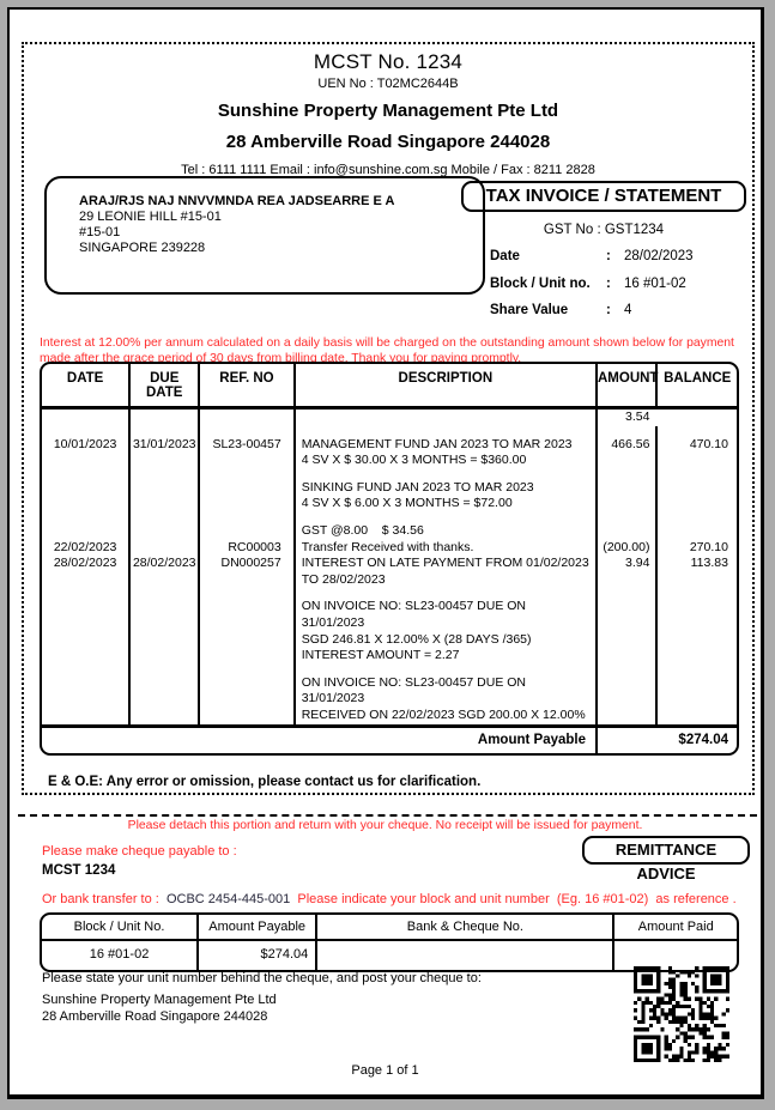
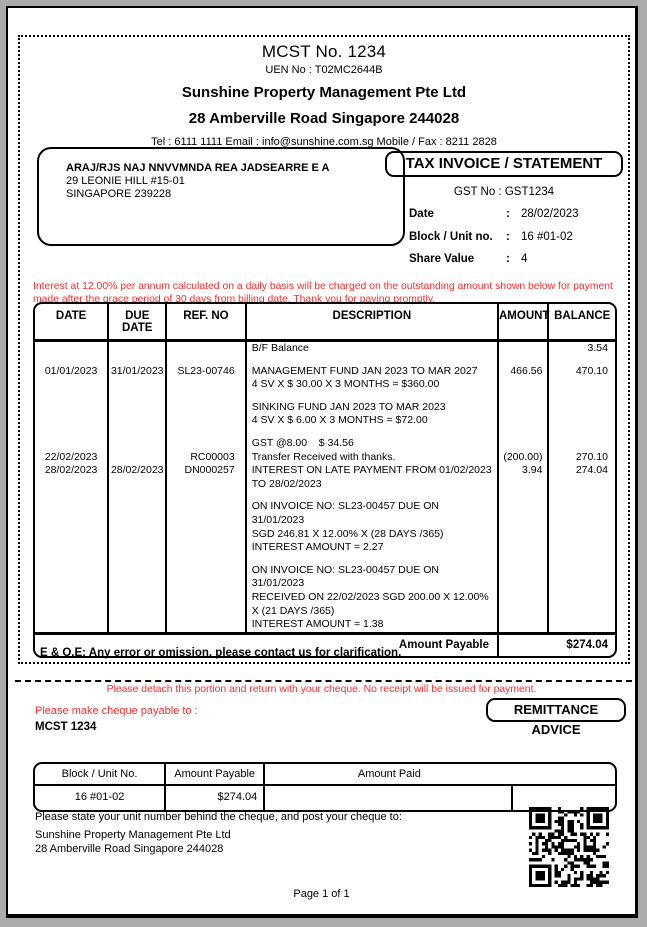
  MCST No. 1234
  UEN No : T02MC2644B
  Sunshine Property Management Pte Ltd
  28 Amberville Road Singapore 244028
  Tel : 6111 1111 Email : info@sunshine.com.sg Mobile / Fax : 8211 2828
  ARAJ/RJS NAJ NNVVMNDA REA JADSEARRE E A
  29 LEONIE HILL #15-01
- #15-01
  SINGAPORE 239228
  TAX INVOICE / STATEMENT
  GST No : GST1234
  Date
  :
  28/02/2023
  Block / Unit no.
  :
  16 #01-02
  Share Value
  :
  4
  Interest at 12.00% per annum calculated on a daily basis will be charged on the outstanding amount shown below for payment made after the grace period of 30 days from billing date. Thank you for paying promptly.
  DATE
  DUE DATE
  REF. NO
  DESCRIPTION
  AMOUNT
  BALANCE
+ B/F Balance
  3.54
- 10/01/2023
+ 01/01/2023
  31/01/2023
- SL23-00457
+ SL23-00746
- MANAGEMENT FUND JAN 2023 TO MAR 2023
+ MANAGEMENT FUND JAN 2023 TO MAR 2027
  466.56
  470.10
  4 SV X $ 30.00 X 3 MONTHS = $360.00
  SINKING FUND JAN 2023 TO MAR 2023
  4 SV X $ 6.00 X 3 MONTHS = $72.00
  GST @8.00 $ 34.56
  22/02/2023
  RC00003
  Transfer Received with thanks.
  (200.00)
  270.10
  28/02/2023
  28/02/2023
  DN000257
  INTEREST ON LATE PAYMENT FROM 01/02/2023
  3.94
- 113.83
+ 274.04
  TO 28/02/2023
  ON INVOICE NO: SL23-00457 DUE ON
  31/01/2023
  SGD 246.81 X 12.00% X (28 DAYS /365)
  INTEREST AMOUNT = 2.27
  ON INVOICE NO: SL23-00457 DUE ON
  31/01/2023
  RECEIVED ON 22/02/2023 SGD 200.00 X 12.00%
+ X (21 DAYS /365)
+ INTEREST AMOUNT = 1.38
  Amount Payable
  $274.04
  E & O.E: Any error or omission, please contact us for clarification.
  Please detach this portion and return with your cheque. No receipt will be issued for payment.
  REMITTANCE ADVICE
  Please make cheque payable to :
  MCST 1234
- Or bank transfer to : OCBC 2454-445-001 Please indicate your block and unit number (Eg. 16 #01-02) as reference .
  Block / Unit No.
  Amount Payable
- Bank & Cheque No.
  Amount Paid
  16 #01-02
  $274.04
  Please state your unit number behind the cheque, and post your cheque to:
  Sunshine Property Management Pte Ltd
  28 Amberville Road Singapore 244028
  Page 1 of 1
